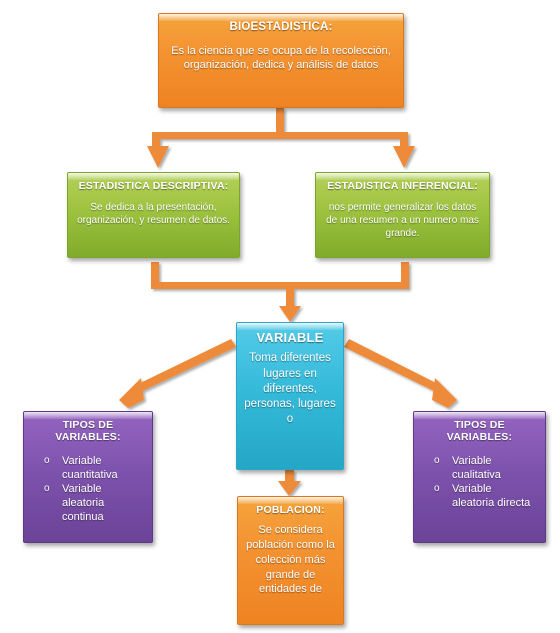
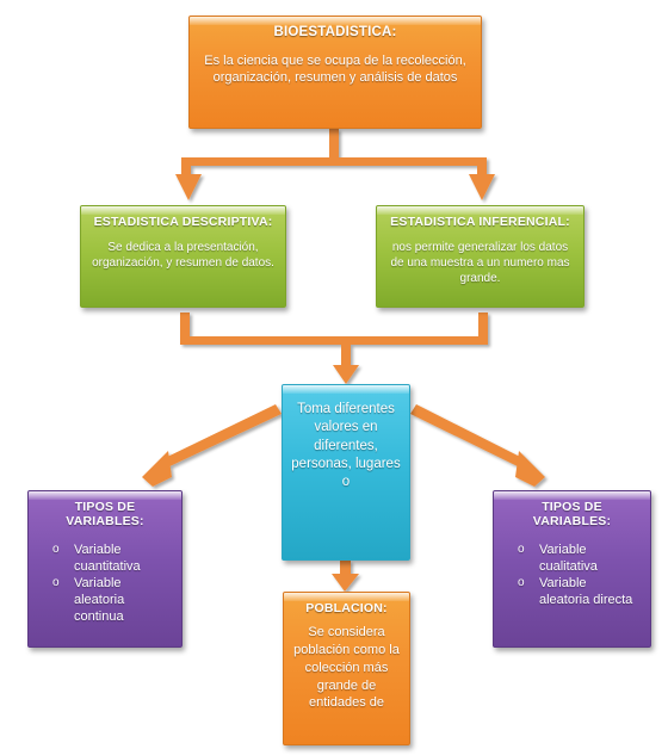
  BIOESTADISTICA:
- Es la ciencia que se ocupa de la recolección, organización, dedica y análisis de datos
+ Es la ciencia que se ocupa de la recolección, organización, resumen y análisis de datos
  ESTADISTICA DESCRIPTIVA:
  Se dedica a la presentación, organización, y resumen de datos.
  ESTADISTICA INFERENCIAL:
- nos permite generalizar los datos de una resumen a un numero mas grande.
+ nos permite generalizar los datos de una muestra a un numero mas grande.
- VARIABLE
- Toma diferentes lugares en diferentes, personas, lugares o
+ Toma diferentes valores en diferentes, personas, lugares o
  TIPOS DE
  VARIABLES:
  o
  Variable cuantitativa
  o
  Variable aleatoria continua
  TIPOS DE
  VARIABLES:
  o
  Variable cualitativa
  o
  Variable aleatoria directa
  POBLACION:
  Se considera población como la colección más grande de entidades de
